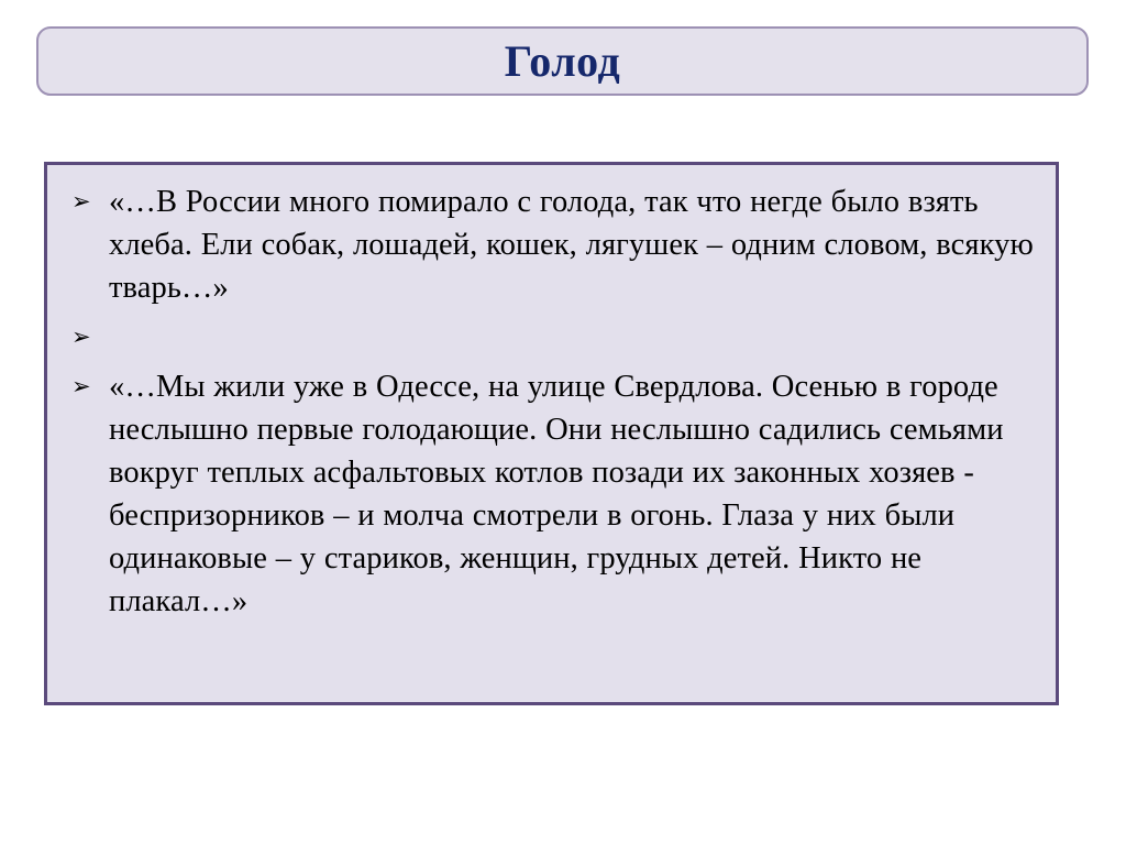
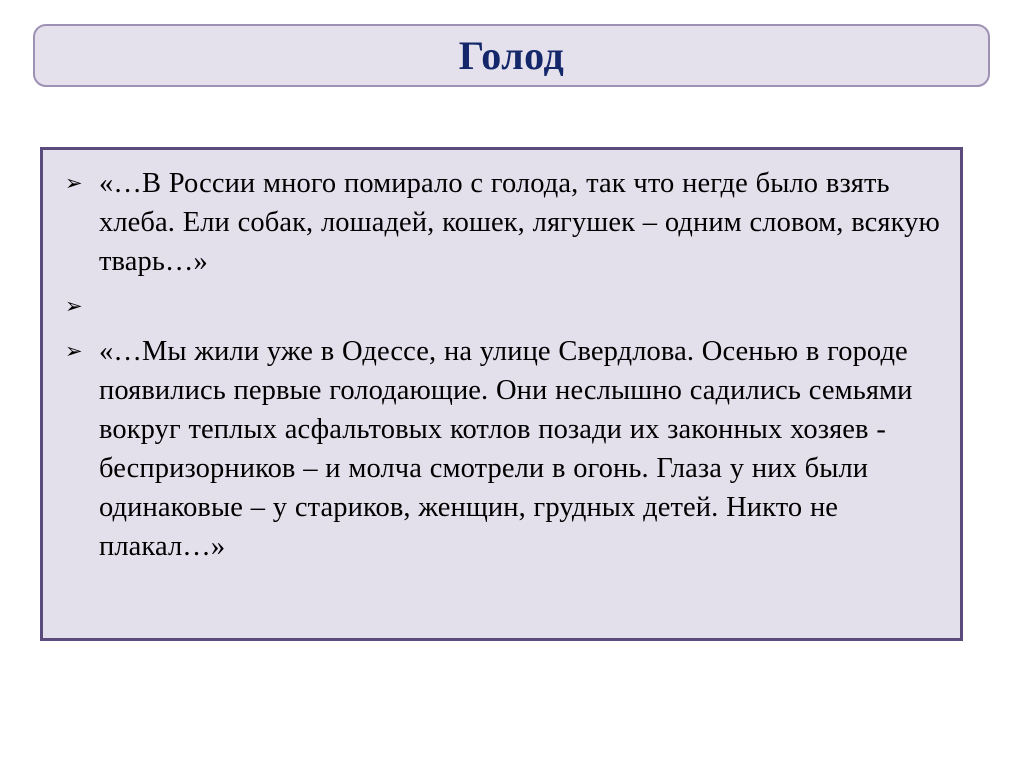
  Голод
  ➢
  «…В России много помирало с голода, так что негде было взять хлеба. Ели собак, лошадей, кошек, лягушек – одним словом, всякую тварь…»
  ➢
  ➢
- «…Мы жили уже в Одессе, на улице Свердлова. Осенью в городе неслышно первые голодающие. Они неслышно садились семьями вокруг теплых асфальтовых котлов позади их законных хозяев - беспризорников – и молча смотрели в огонь. Глаза у них были одинаковые – у стариков, женщин, грудных детей. Никто не плакал…»
+ «…Мы жили уже в Одессе, на улице Свердлова. Осенью в городе появились первые голодающие. Они неслышно садились семьями вокруг теплых асфальтовых котлов позади их законных хозяев - беспризорников – и молча смотрели в огонь. Глаза у них были одинаковые – у стариков, женщин, грудных детей. Никто не плакал…»
